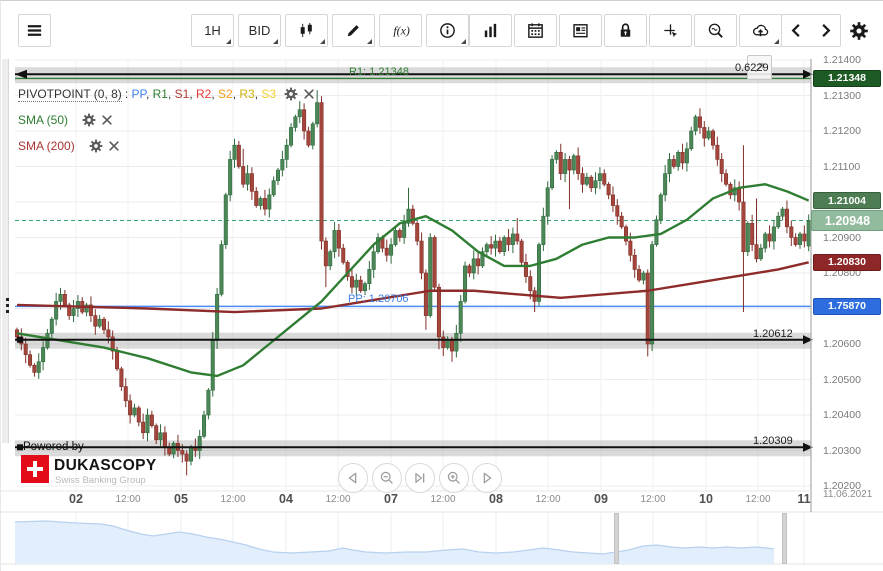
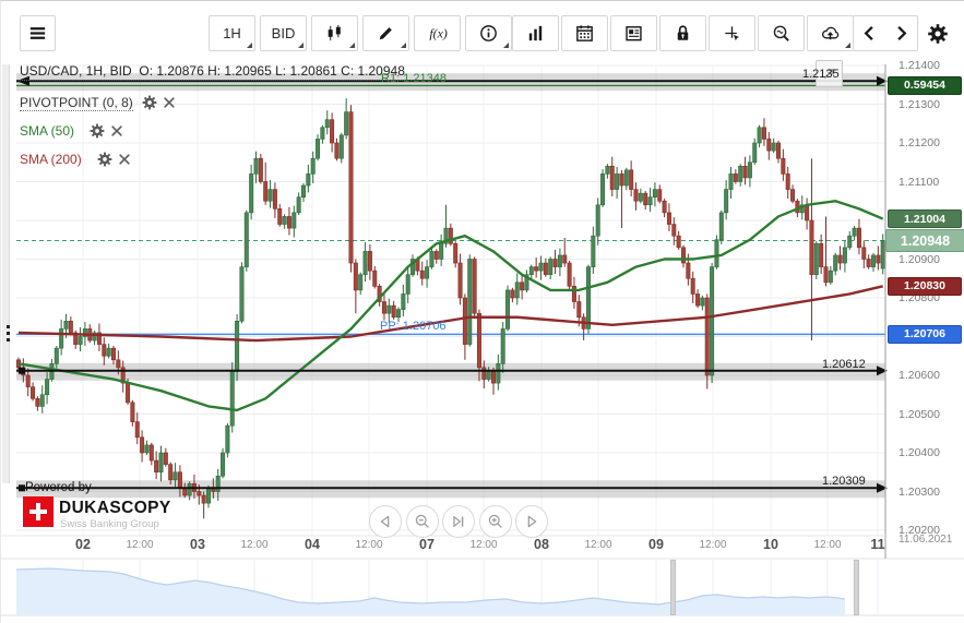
  1H
  BID
  f(x)
+ USD/CAD, 1H, BID O: 1.20876 H: 1.20965 L: 1.20861 C: 1.20948
  PIVOTPOINT (0, 8)
- : PP, R1, S1, R2, S2, R3, S3
  SMA (50)
  SMA (200)
  R1: 1.21348
- 0.6229
+ 1.2135
  PP: 1.20706
  1.20612
  1.20309
  1.21400
  1.21300
  1.21200
  1.21100
  1.20900
  1.20800
  1.20600
  1.20500
  1.20400
  1.20300
  1.20200
- 1.21348
+ 0.59454
  1.21004
  1.20948
  1.20830
- 1.75870
+ 1.20706
  11.06.2021
  02
  12:00
- 05
+ 03
  12:00
  04
  12:00
  07
  12:00
  08
  12:00
  09
  12:00
  10
  12:00
  11
  Powered by
  DUKASCOPY
  Swiss Banking Group
